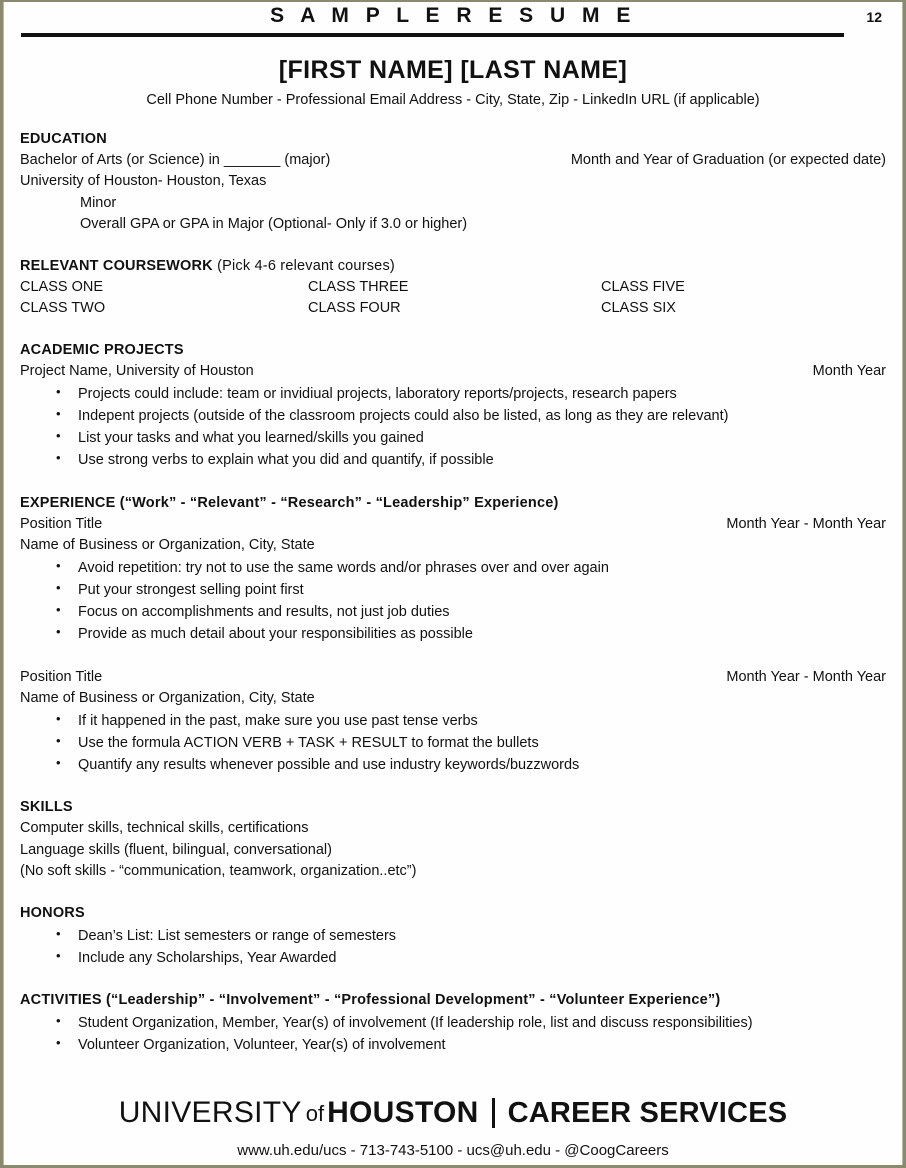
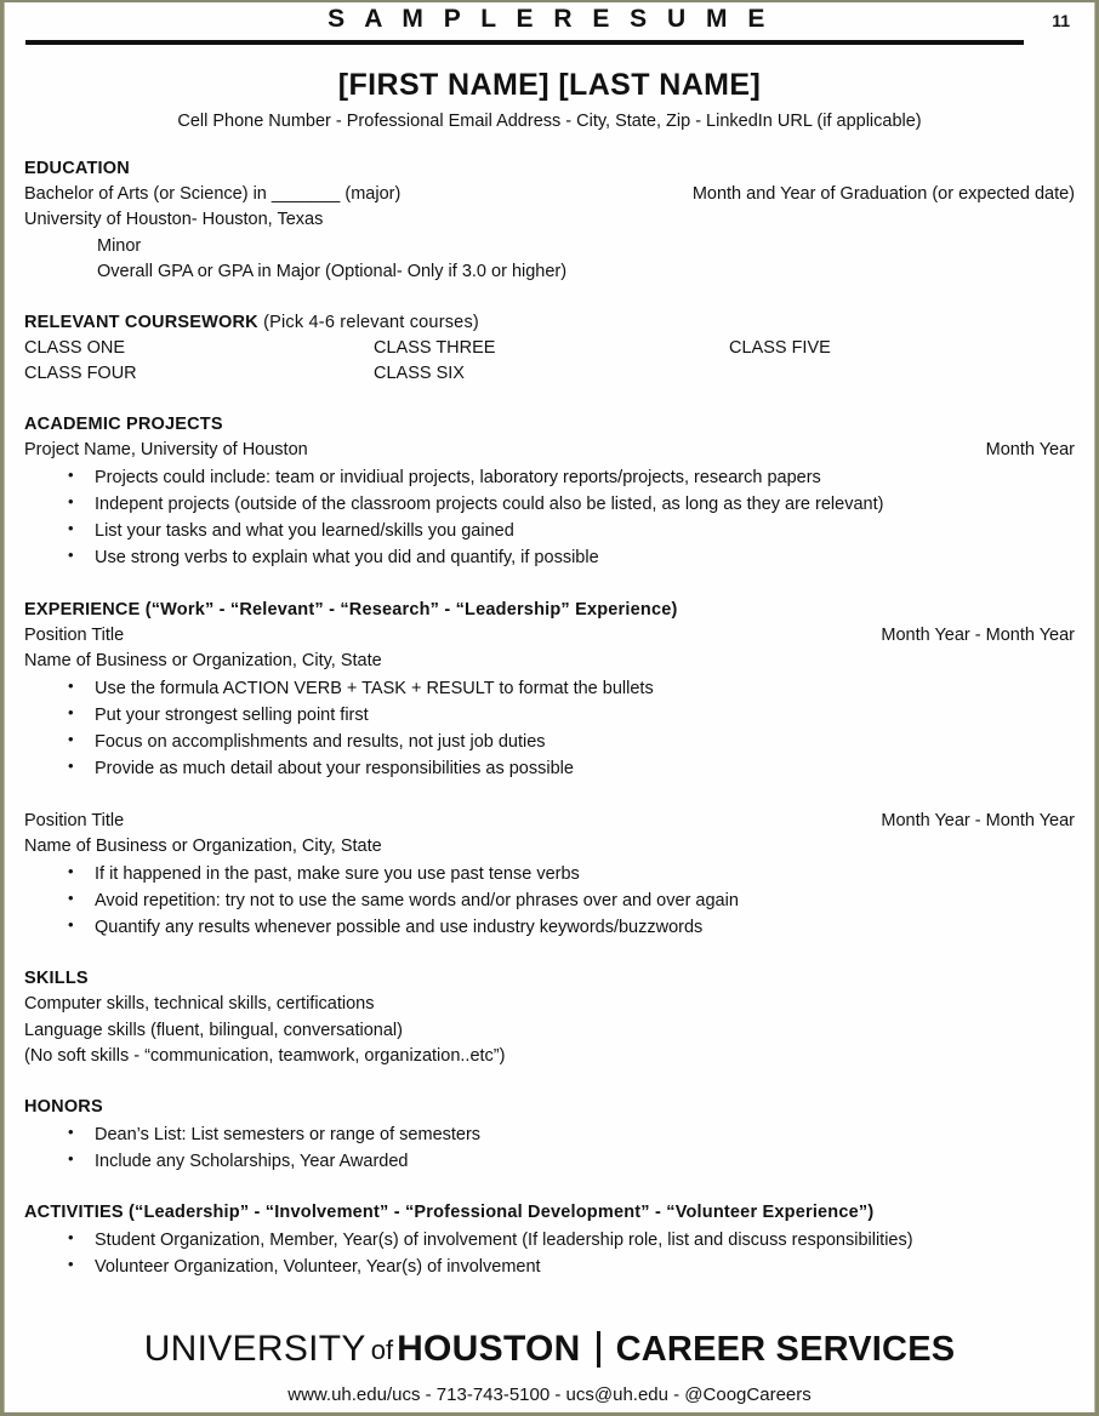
  S A M P L E R E S U M E
- 12
+ 11
  [FIRST NAME] [LAST NAME]
  Cell Phone Number - Professional Email Address - City, State, Zip - LinkedIn URL (if applicable)
  EDUCATION
  Bachelor of Arts (or Science) in _______ (major)
  Month and Year of Graduation (or expected date)
  University of Houston- Houston, Texas
  Minor
  Overall GPA or GPA in Major (Optional- Only if 3.0 or higher)
  RELEVANT COURSEWORK (Pick 4-6 relevant courses)
  CLASS ONE
  CLASS THREE
  CLASS FIVE
- CLASS TWO
  CLASS FOUR
  CLASS SIX
  ACADEMIC PROJECTS
  Project Name, University of Houston
  Month Year
  Projects could include: team or invidiual projects, laboratory reports/projects, research papers
  Indepent projects (outside of the classroom projects could also be listed, as long as they are relevant)
  List your tasks and what you learned/skills you gained
  Use strong verbs to explain what you did and quantify, if possible
  EXPERIENCE (“Work” - “Relevant” - “Research” - “Leadership” Experience)
  Position Title
  Month Year - Month Year
  Name of Business or Organization, City, State
- Avoid repetition: try not to use the same words and/or phrases over and over again
+ Use the formula ACTION VERB + TASK + RESULT to format the bullets
  Put your strongest selling point first
  Focus on accomplishments and results, not just job duties
  Provide as much detail about your responsibilities as possible
  Position Title
  Month Year - Month Year
  Name of Business or Organization, City, State
  If it happened in the past, make sure you use past tense verbs
- Use the formula ACTION VERB + TASK + RESULT to format the bullets
+ Avoid repetition: try not to use the same words and/or phrases over and over again
  Quantify any results whenever possible and use industry keywords/buzzwords
  SKILLS
  Computer skills, technical skills, certifications
  Language skills (fluent, bilingual, conversational)
  (No soft skills - “communication, teamwork, organization..etc”)
  HONORS
  Dean’s List: List semesters or range of semesters
  Include any Scholarships, Year Awarded
  ACTIVITIES (“Leadership” - “Involvement” - “Professional Development” - “Volunteer Experience”)
  Student Organization, Member, Year(s) of involvement (If leadership role, list and discuss responsibilities)
  Volunteer Organization, Volunteer, Year(s) of involvement
  UNIVERSITY
  of
  HOUSTON
  CAREER SERVICES
  www.uh.edu/ucs - 713-743-5100 - ucs@uh.edu - @CoogCareers
